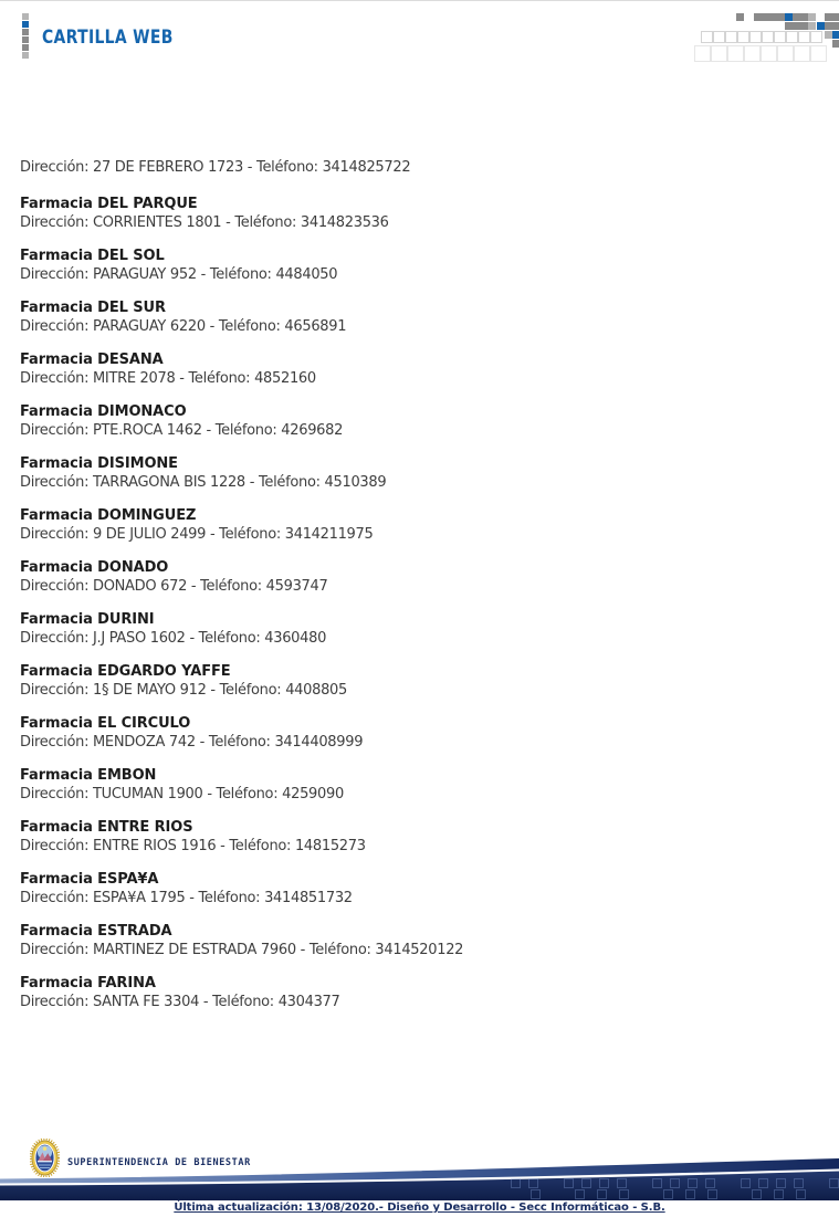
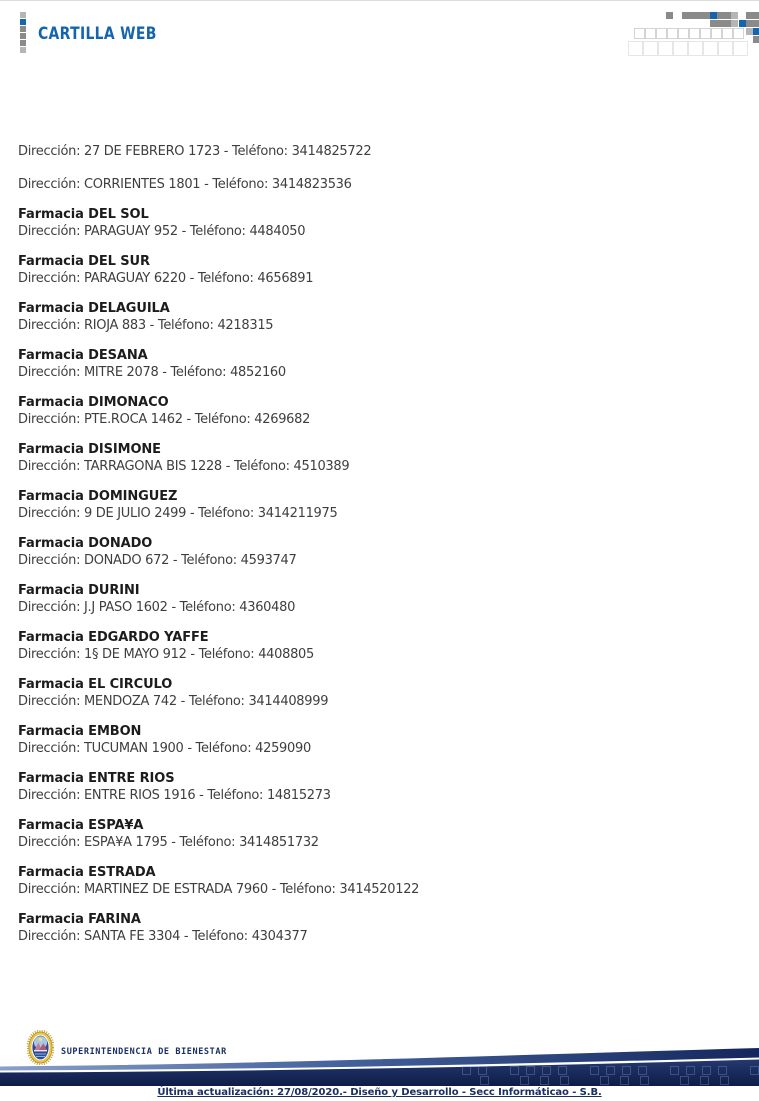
  CARTILLA WEB
  Dirección: 27 DE FEBRERO 1723 - Teléfono: 3414825722
- Farmacia DEL PARQUE
  Dirección: CORRIENTES 1801 - Teléfono: 3414823536
  Farmacia DEL SOL
  Dirección: PARAGUAY 952 - Teléfono: 4484050
  Farmacia DEL SUR
  Dirección: PARAGUAY 6220 - Teléfono: 4656891
+ Farmacia DELAGUILA
+ Dirección: RIOJA 883 - Teléfono: 4218315
  Farmacia DESANA
  Dirección: MITRE 2078 - Teléfono: 4852160
  Farmacia DIMONACO
  Dirección: PTE.ROCA 1462 - Teléfono: 4269682
  Farmacia DISIMONE
  Dirección: TARRAGONA BIS 1228 - Teléfono: 4510389
  Farmacia DOMINGUEZ
  Dirección: 9 DE JULIO 2499 - Teléfono: 3414211975
  Farmacia DONADO
  Dirección: DONADO 672 - Teléfono: 4593747
  Farmacia DURINI
  Dirección: J.J PASO 1602 - Teléfono: 4360480
  Farmacia EDGARDO YAFFE
  Dirección: 1§ DE MAYO 912 - Teléfono: 4408805
  Farmacia EL CIRCULO
  Dirección: MENDOZA 742 - Teléfono: 3414408999
  Farmacia EMBON
  Dirección: TUCUMAN 1900 - Teléfono: 4259090
  Farmacia ENTRE RIOS
  Dirección: ENTRE RIOS 1916 - Teléfono: 14815273
  Farmacia ESPA¥A
  Dirección: ESPA¥A 1795 - Teléfono: 3414851732
  Farmacia ESTRADA
  Dirección: MARTINEZ DE ESTRADA 7960 - Teléfono: 3414520122
  Farmacia FARINA
  Dirección: SANTA FE 3304 - Teléfono: 4304377
  SUPERINTENDENCIA DE BIENESTAR
- Última actualización: 13/08/2020.- Diseño y Desarrollo - Secc Informáticao - S.B.
+ Última actualización: 27/08/2020.- Diseño y Desarrollo - Secc Informáticao - S.B.
